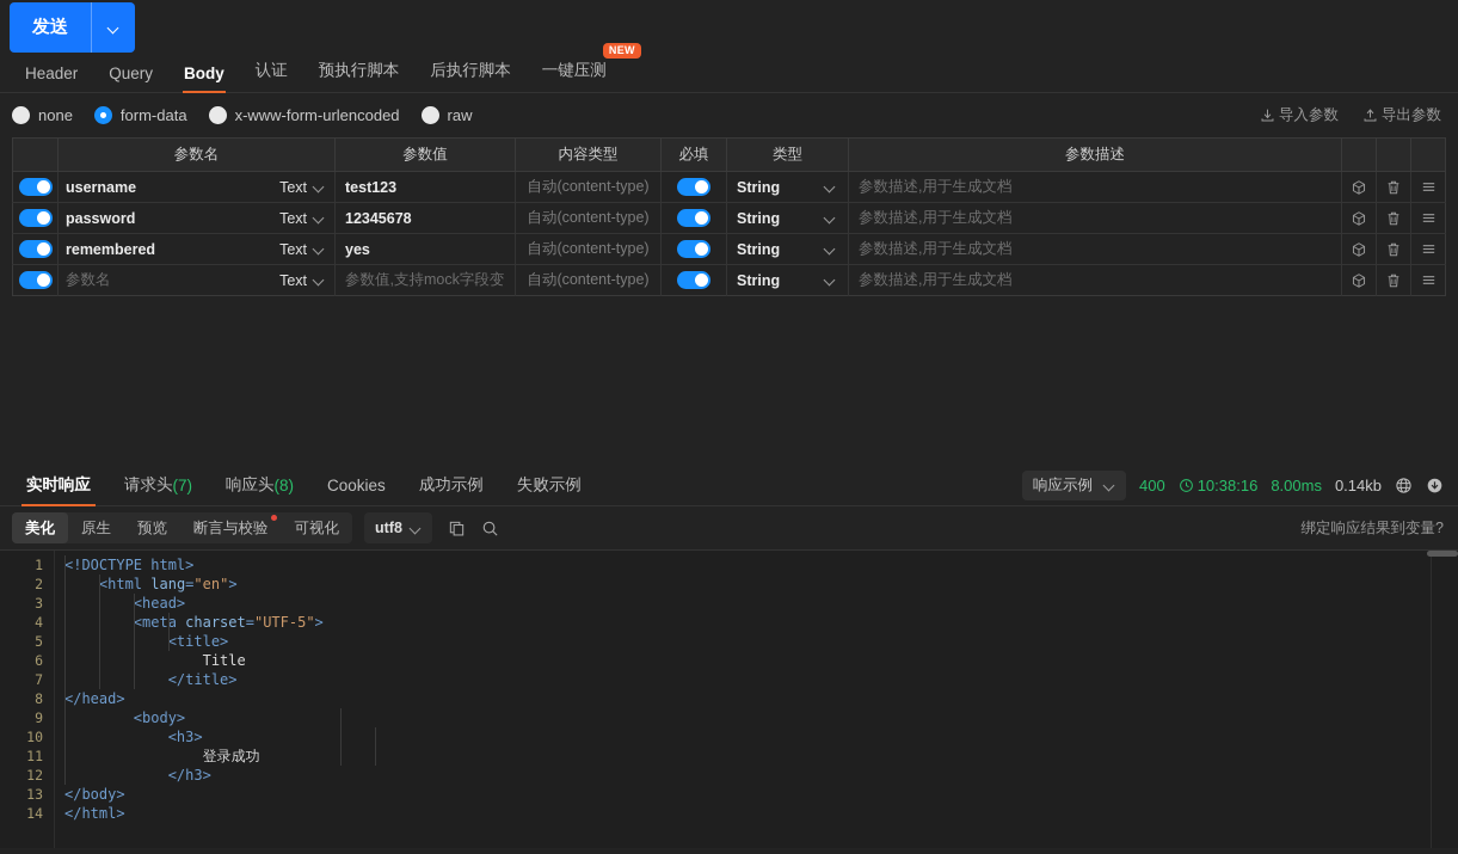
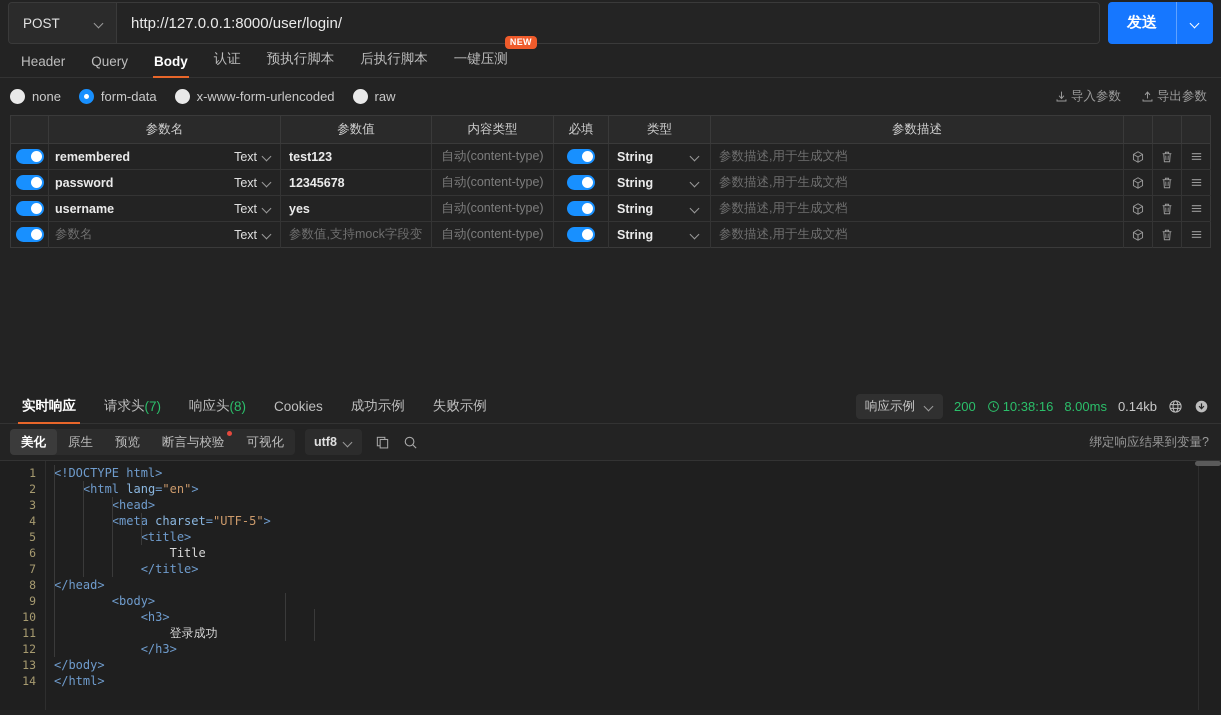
+ POST
+ http://127.0.0.1:8000/user/login/
  发送
  Header
  Query
  Body
  认证
  预执行脚本
  后执行脚本
  一键压测
  NEW
  none
  form-data
  x-www-form-urlencoded
  raw
  导入参数
  导出参数
  	参数名	参数值	内容类型	必填	类型	参数描述
- 	username Text	test123	自动(content-type)		String	参数描述,用于生成文档
+ 	remembered Text	test123	自动(content-type)		String	参数描述,用于生成文档
  	password Text	12345678	自动(content-type)		String	参数描述,用于生成文档
- 	remembered Text	yes	自动(content-type)		String	参数描述,用于生成文档
+ 	username Text	yes	自动(content-type)		String	参数描述,用于生成文档
  	参数名 Text	参数值,支持mock字段变	自动(content-type)		String	参数描述,用于生成文档
  实时响应
  请求头
  (7)
  响应头
  (8)
  Cookies
  成功示例
  失败示例
  响应示例
- 400
+ 200
  10:38:16
  8.00ms
  0.14kb
  美化
  原生
  预览
  断言与校验
  可视化
  utf8
  绑定响应结果到变量?
  1
  2
  3
  4
  5
  6
  7
  8
  9
  10
  11
  12
  13
  14
  <!DOCTYPE html>
  <html lang="en">
  <head>
  <meta charset="UTF-5">
  <title>
  Title
  </title>
  </head>
  <body>
  <h3>
  登录成功
  </h3>
  </body>
  </html>
